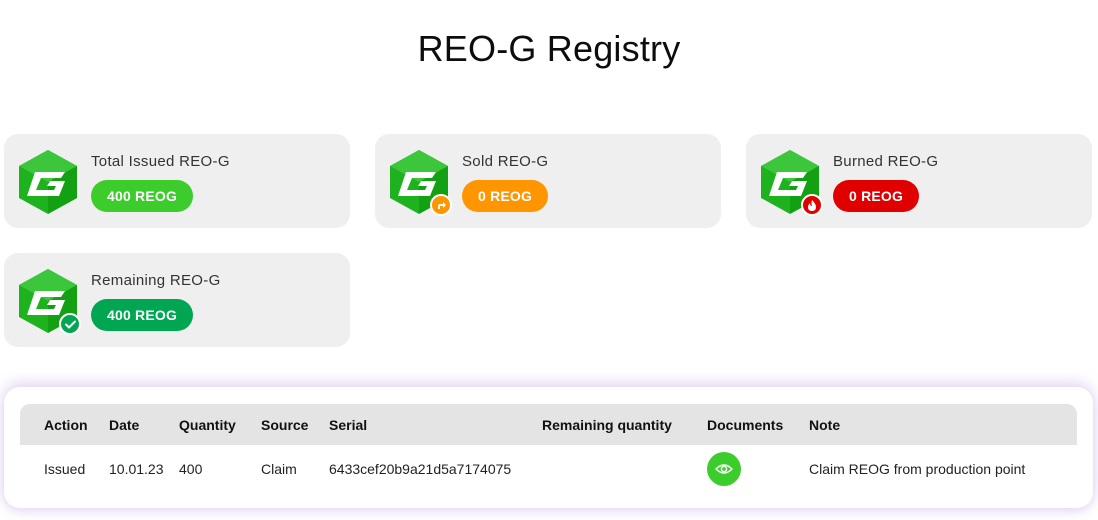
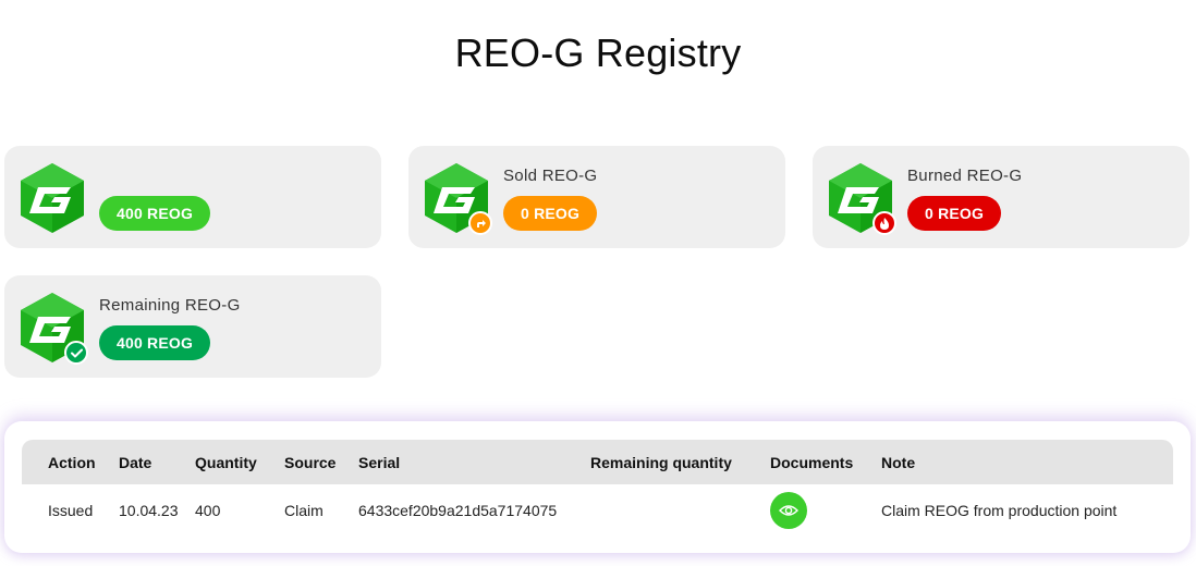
  REO-G Registry
- Total Issued REO-G
  400 REOG
  Sold REO-G
  0 REOG
  Burned REO-G
  0 REOG
  Remaining REO-G
  400 REOG
  Action
  Date
  Quantity
  Source
  Serial
  Remaining quantity
  Documents
  Note
  Issued
- 10.01.23
+ 10.04.23
  400
  Claim
  6433cef20b9a21d5a7174075
  Claim REOG from production point
